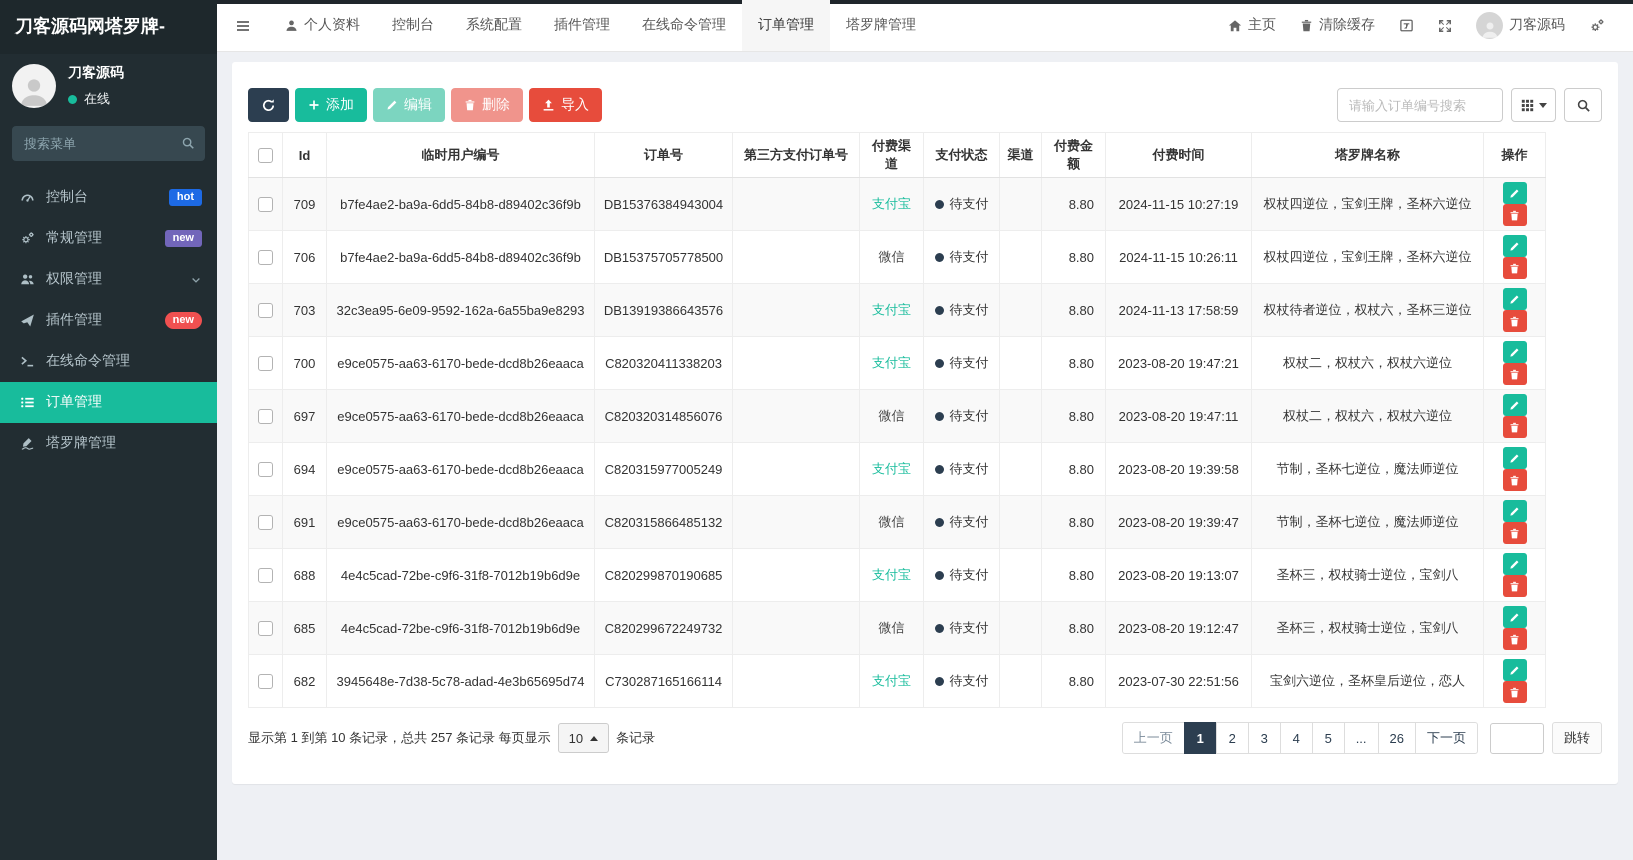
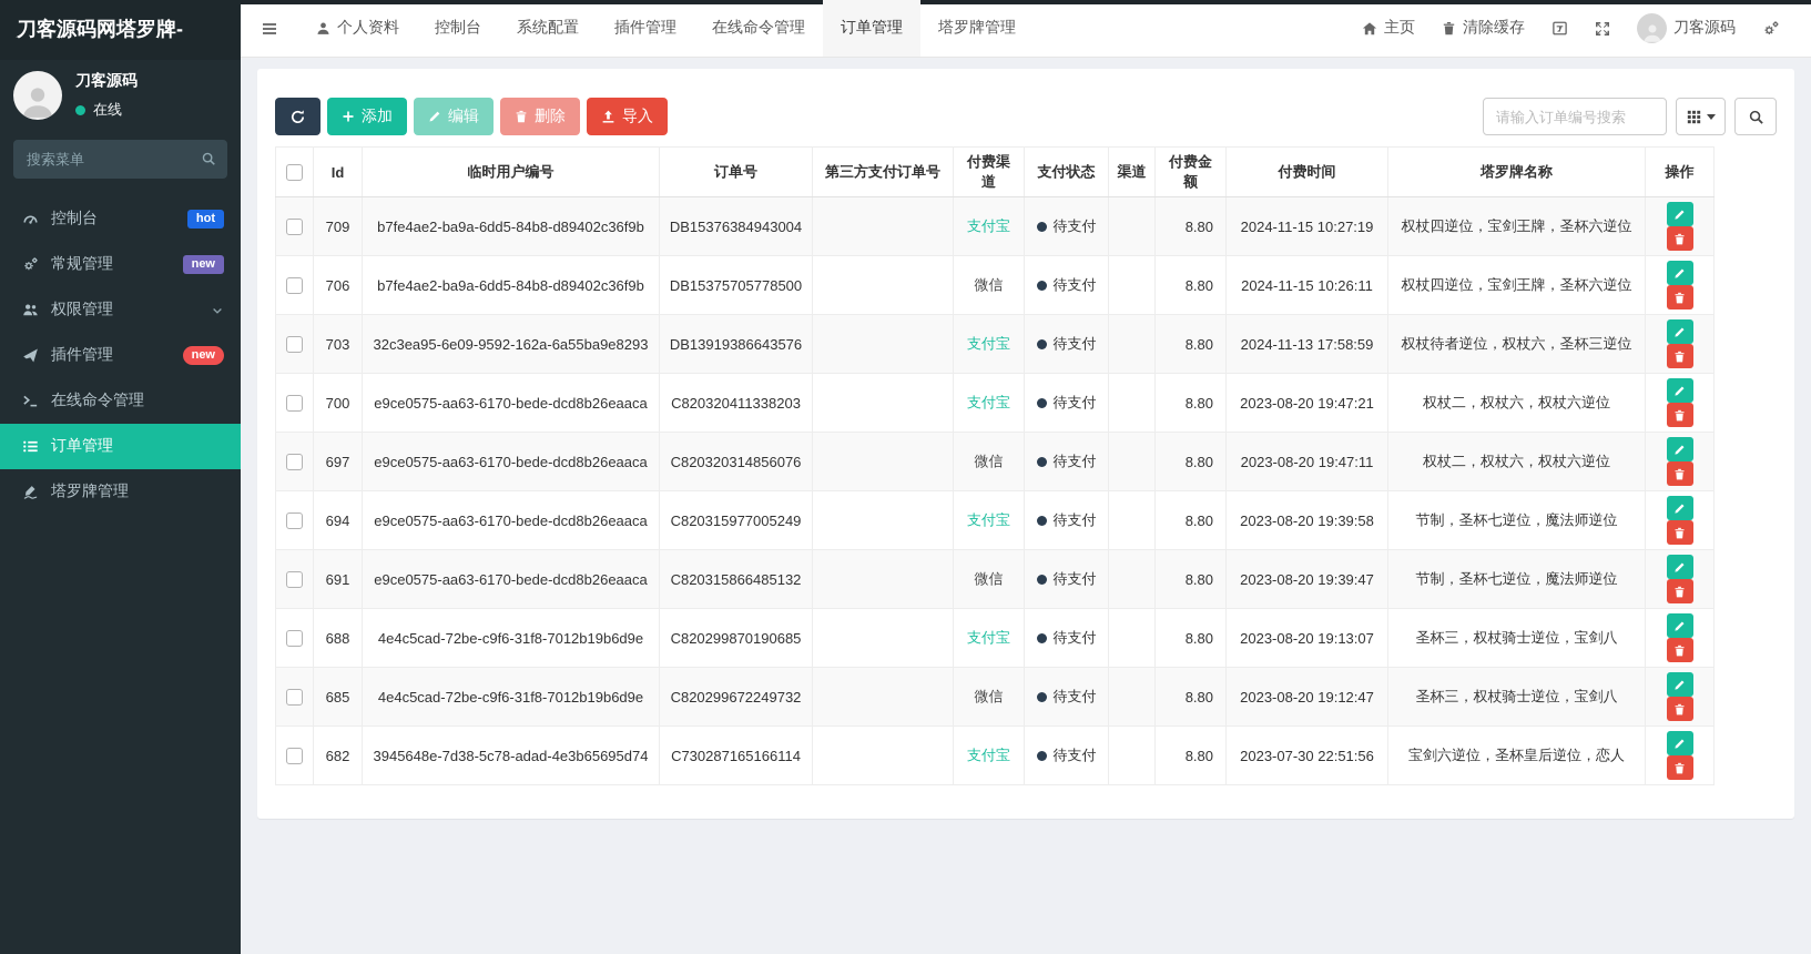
  刀客源码网塔罗牌-
  刀客源码
  在线
  搜索菜单
  控制台
  hot
  常规管理
  new
  权限管理
  插件管理
  new
  在线命令管理
  订单管理
  塔罗牌管理
  个人资料
  控制台
  系统配置
  插件管理
  在线命令管理
  订单管理
  塔罗牌管理
  主页
  清除缓存
  刀客源码
  添加
  编辑
  删除
  导入
  请输入订单编号搜索
  	Id	临时用户编号	订单号	第三方支付订单号	付费渠道	支付状态	渠道	付费金额	付费时间	塔罗牌名称	操作
  	709	b7fe4ae2-ba9a-6dd5-84b8-d89402c36f9b	DB15376384943004		支付宝	待支付		8.80	2024-11-15 10:27:19	权杖四逆位，宝剑王牌，圣杯六逆位
  	706	b7fe4ae2-ba9a-6dd5-84b8-d89402c36f9b	DB15375705778500		微信	待支付		8.80	2024-11-15 10:26:11	权杖四逆位，宝剑王牌，圣杯六逆位
  	703	32c3ea95-6e09-9592-162a-6a55ba9e8293	DB13919386643576		支付宝	待支付		8.80	2024-11-13 17:58:59	权杖待者逆位，权杖六，圣杯三逆位
  	700	e9ce0575-aa63-6170-bede-dcd8b26eaaca	C820320411338203		支付宝	待支付		8.80	2023-08-20 19:47:21	权杖二，权杖六，权杖六逆位
  	697	e9ce0575-aa63-6170-bede-dcd8b26eaaca	C820320314856076		微信	待支付		8.80	2023-08-20 19:47:11	权杖二，权杖六，权杖六逆位
  	694	e9ce0575-aa63-6170-bede-dcd8b26eaaca	C820315977005249		支付宝	待支付		8.80	2023-08-20 19:39:58	节制，圣杯七逆位，魔法师逆位
  	691	e9ce0575-aa63-6170-bede-dcd8b26eaaca	C820315866485132		微信	待支付		8.80	2023-08-20 19:39:47	节制，圣杯七逆位，魔法师逆位
  	688	4e4c5cad-72be-c9f6-31f8-7012b19b6d9e	C820299870190685		支付宝	待支付		8.80	2023-08-20 19:13:07	圣杯三，权杖骑士逆位，宝剑八
  	685	4e4c5cad-72be-c9f6-31f8-7012b19b6d9e	C820299672249732		微信	待支付		8.80	2023-08-20 19:12:47	圣杯三，权杖骑士逆位，宝剑八
  	682	3945648e-7d38-5c78-adad-4e3b65695d74	C730287165166114		支付宝	待支付		8.80	2023-07-30 22:51:56	宝剑六逆位，圣杯皇后逆位，恋人
- 显示第 1 到第 10 条记录，总共 257 条记录 每页显示
- 10
- 条记录
- 上一页
- 1
- 2
- 3
- 4
- 5
- ...
- 26
- 下一页
- 跳转
